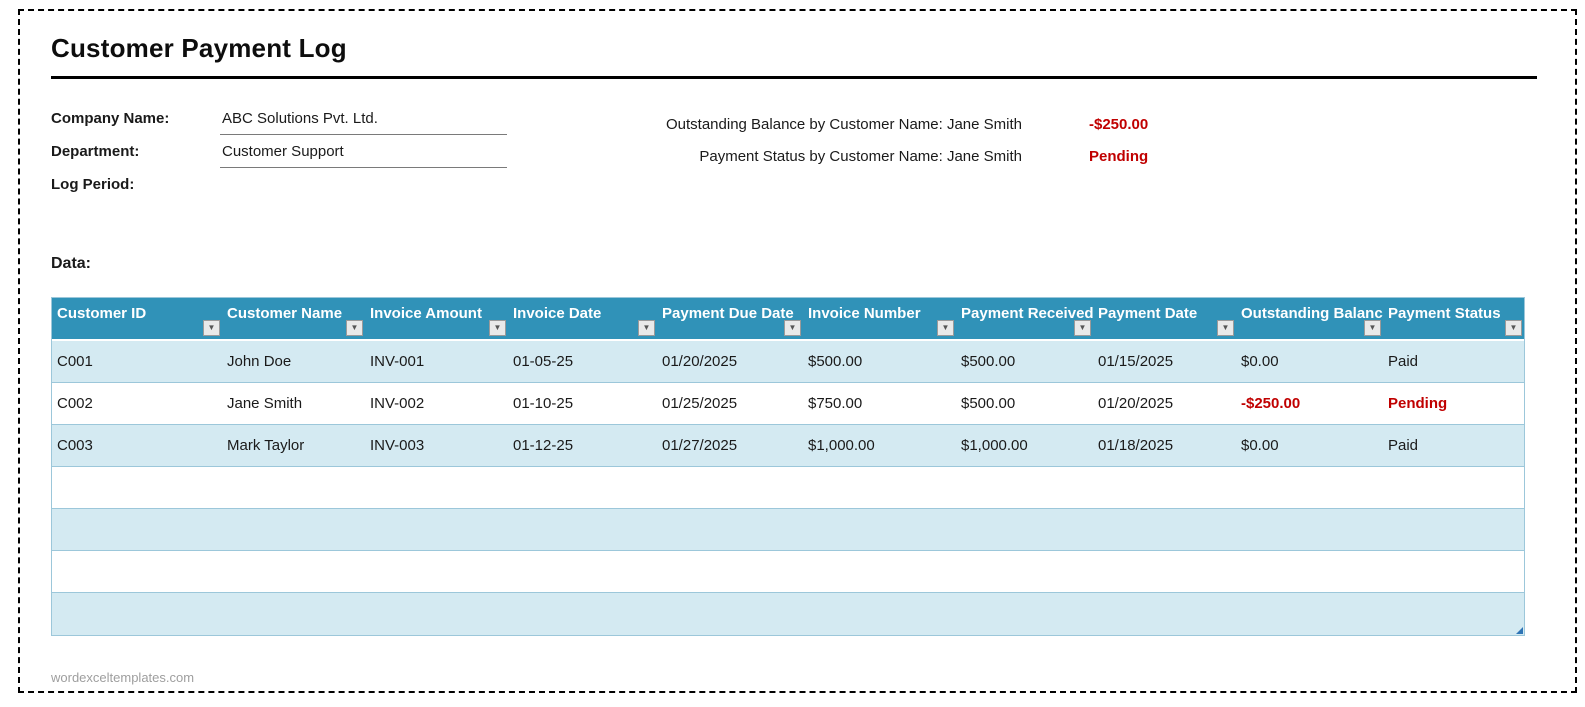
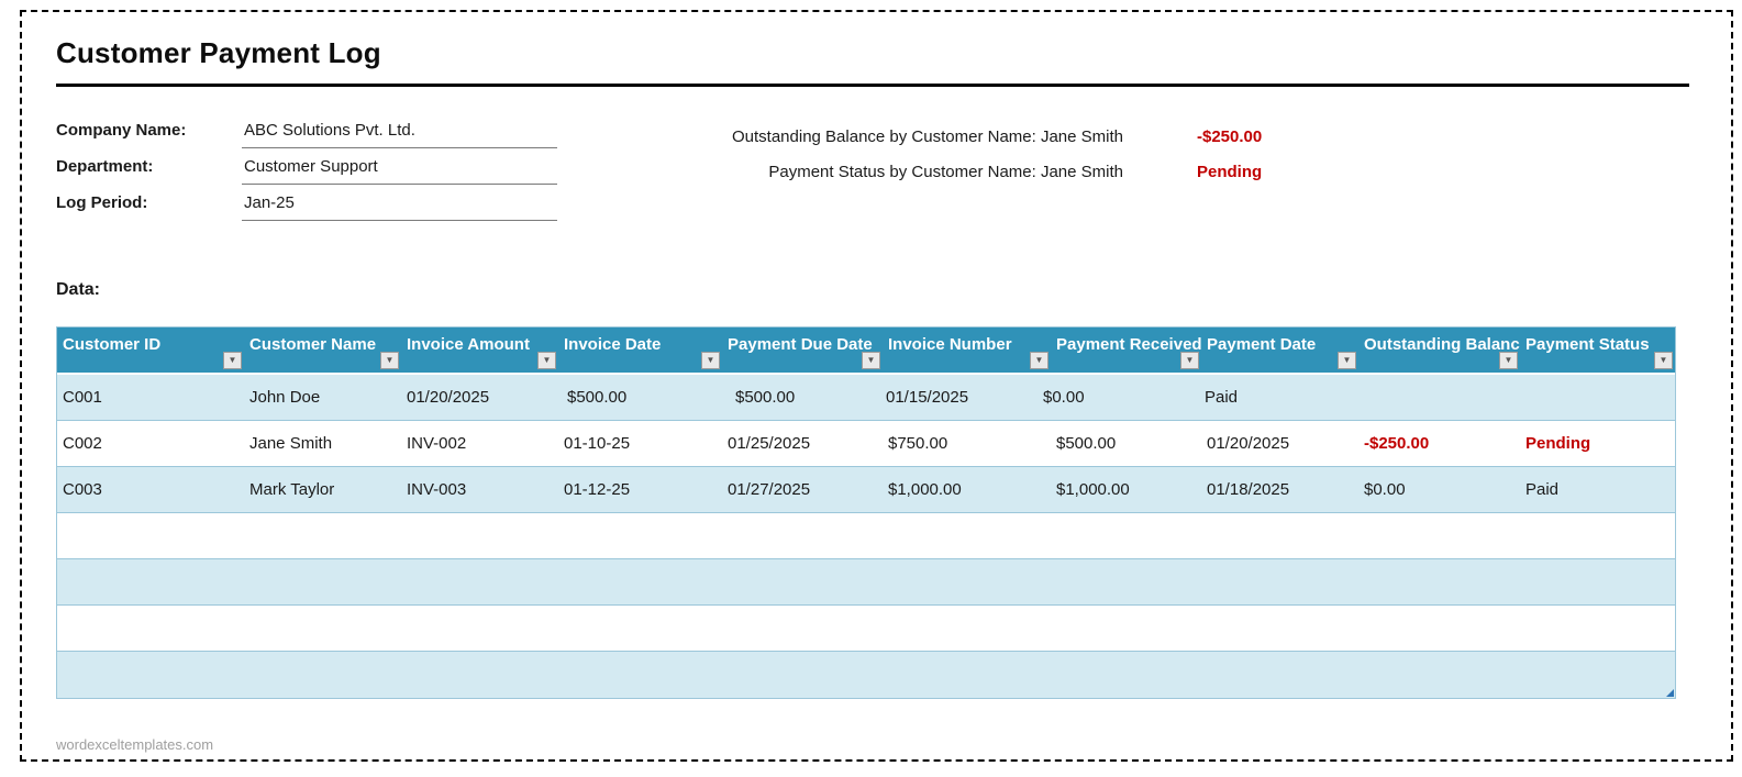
  Customer Payment Log
  Company Name:
  ABC Solutions Pvt. Ltd.
  Department:
  Customer Support
  Log Period:
+ Jan-25
  Outstanding Balance by Customer Name: Jane Smith
  -$250.00
  Payment Status by Customer Name: Jane Smith
  Pending
  Data:
  Customer ID
  ▼
  Customer Name
  ▼
  Invoice Amount
  ▼
  Invoice Date
  ▼
  Payment Due Date
  ▼
  Invoice Number
  ▼
  Payment Received
  ▼
  Payment Date
  ▼
  Outstanding Balanc
  ▼
  Payment Status
  ▼
  C001
  John Doe
- INV-001
- 01-05-25
  01/20/2025
  $500.00
  $500.00
  01/15/2025
  $0.00
  Paid
  C002
  Jane Smith
  INV-002
  01-10-25
  01/25/2025
  $750.00
  $500.00
  01/20/2025
  -$250.00
  Pending
  C003
  Mark Taylor
  INV-003
  01-12-25
  01/27/2025
  $1,000.00
  $1,000.00
  01/18/2025
  $0.00
  Paid
  wordexceltemplates.com
